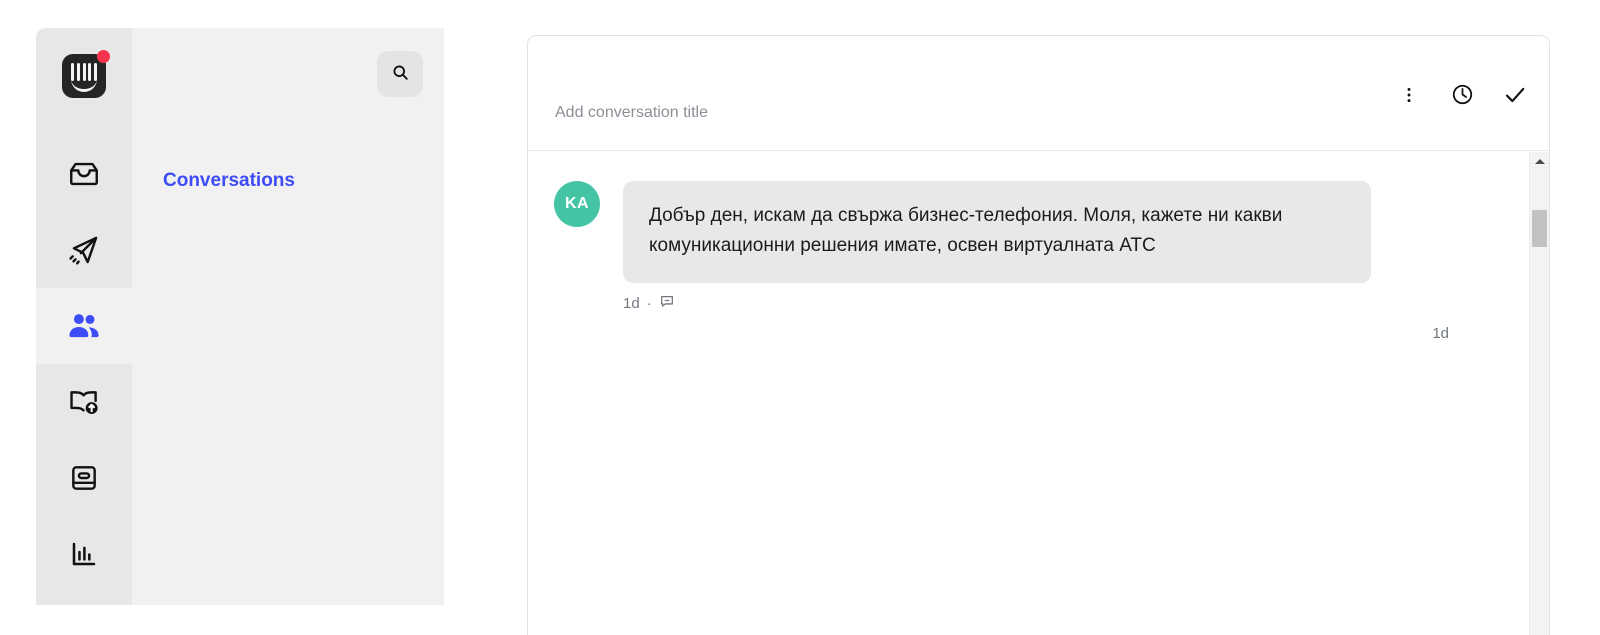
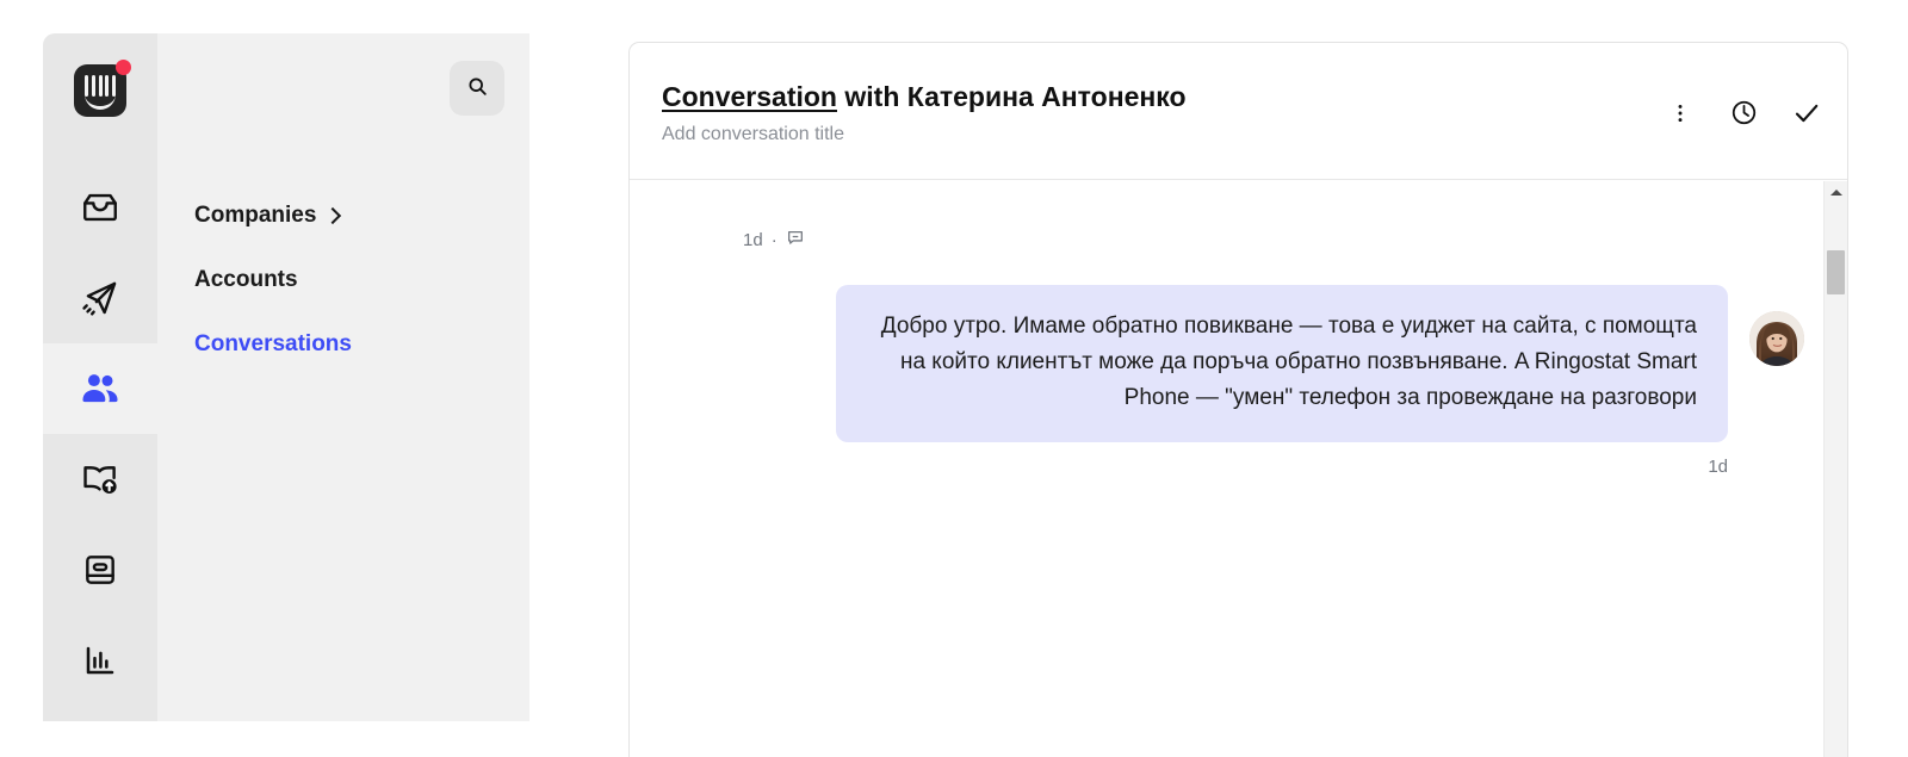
+ Companies
+ Accounts
  Conversations
+ Conversation with Катерина Антоненко
  Add conversation title
- KA
- Добър ден, искам да свържа бизнес-телефония. Моля, кажете ни какви комуникационни решения имате, освен виртуалната АТС
  1d
  ·
+ Добро утро. Имаме обратно повикване — това е уиджет на сайта, с помощта на който клиентът може да поръча обратно позвъняване. A Ringostat Smart Phone — "умен" телефон за провеждане на разговори
  1d
